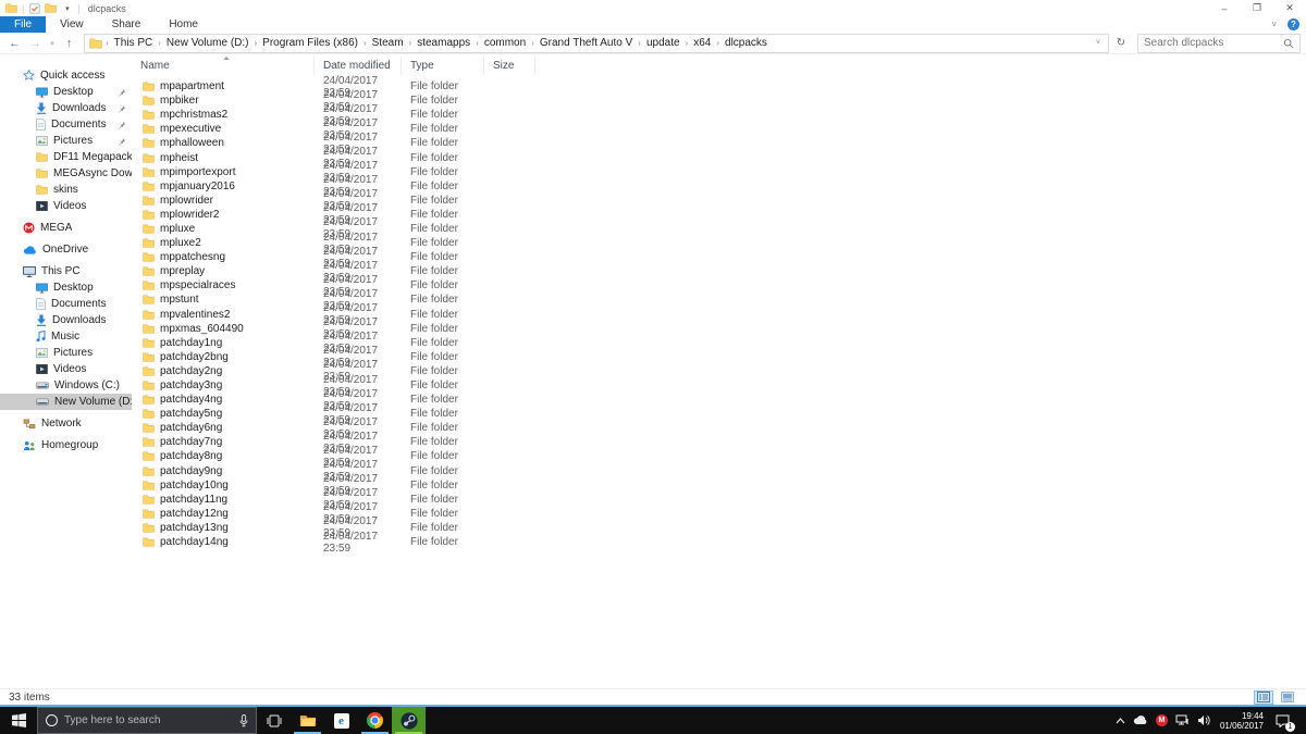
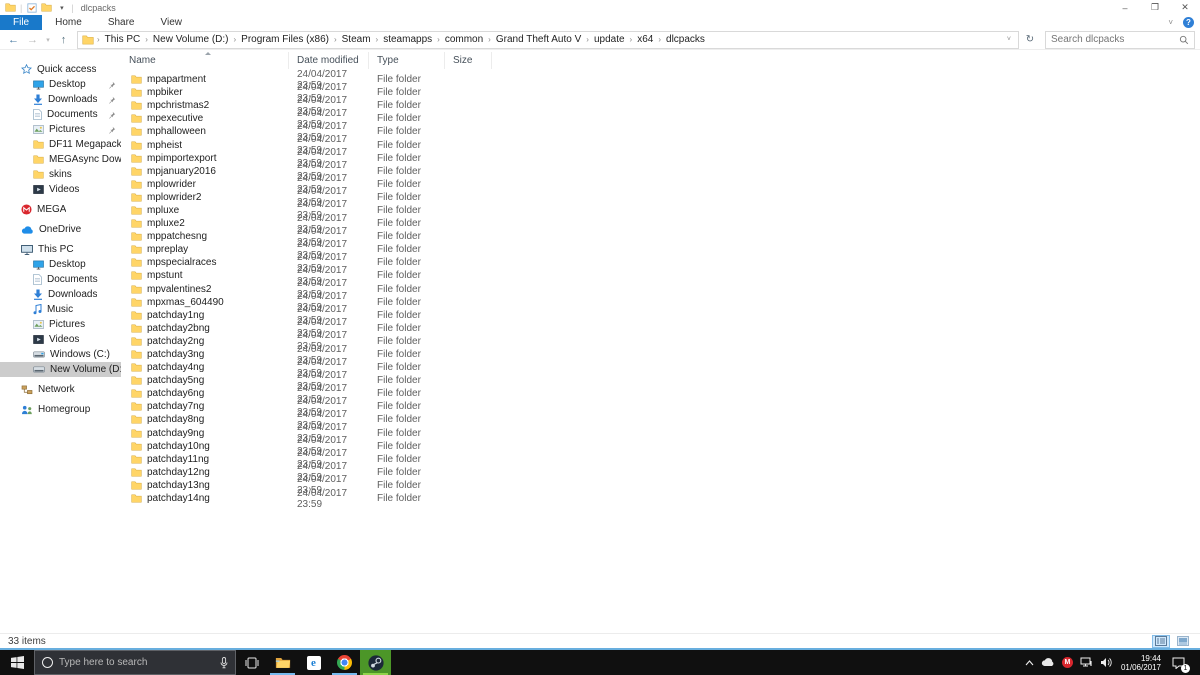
  |
  |
  dlcpacks
  –
  ❐
  ✕
  File
- View
+ Home
  Share
- Home
+ View
  ˅
  ?
  ←
  →
  ↑
  ›
  This PC
  ›
  New Volume (D:)
  ›
  Program Files (x86)
  ›
  Steam
  ›
  steamapps
  ›
  common
  ›
  Grand Theft Auto V
  ›
  update
  ›
  x64
  ›
  dlcpacks
  ↻
  Search dlcpacks
  Quick access
  Desktop
  Downloads
  Documents
  Pictures
  DF11 Megapack
  skins
  Videos
  MEGA
  OneDrive
  This PC
  Desktop
  Documents
  Downloads
  Music
  Pictures
  Videos
  Windows (C:)
  New Volume (D:
  Network
  Homegroup
  Name
  Date modified
  Type
  Size
  mpapartment
  24/04/2017 23:59
  File folder
  mpbiker
  24/04/2017 23:59
  File folder
  mpchristmas2
  24/04/2017 23:59
  File folder
  mpexecutive
  24/04/2017 23:59
  File folder
  mphalloween
  24/04/2017 23:59
  File folder
  mpheist
  24/04/2017 23:59
  File folder
  mpimportexport
  24/04/2017 23:59
  File folder
  mpjanuary2016
  24/04/2017 23:59
  File folder
  mplowrider
  24/04/2017 23:59
  File folder
  mplowrider2
  24/04/2017 23:59
  File folder
  mpluxe
  24/04/2017 23:59
  File folder
  mpluxe2
  24/04/2017 23:59
  File folder
  mppatchesng
  24/04/2017 23:59
  File folder
  mpreplay
  24/04/2017 23:59
  File folder
  mpspecialraces
  24/04/2017 23:59
  File folder
  mpstunt
  24/04/2017 23:59
  File folder
  mpvalentines2
  24/04/2017 23:59
  File folder
  mpxmas_604490
  24/04/2017 23:59
  File folder
  patchday1ng
  24/04/2017 23:59
  File folder
  patchday2bng
  24/04/2017 23:59
  File folder
  patchday2ng
  24/04/2017 23:59
  File folder
  patchday3ng
  24/04/2017 23:59
  File folder
  patchday4ng
  24/04/2017 23:59
  File folder
  patchday5ng
  24/04/2017 23:59
  File folder
  patchday6ng
  24/04/2017 23:59
  File folder
  patchday7ng
  24/04/2017 23:59
  File folder
  patchday8ng
  24/04/2017 23:59
  File folder
  patchday9ng
  24/04/2017 23:59
  File folder
  patchday10ng
  24/04/2017 23:59
  File folder
  patchday11ng
  24/04/2017 23:59
  File folder
  patchday12ng
  24/04/2017 23:59
  File folder
  patchday13ng
  24/04/2017 23:59
  File folder
  patchday14ng
  24/04/2017 23:59
  File folder
  33 items
  Type here to search
  e
  19:44
  01/06/2017
